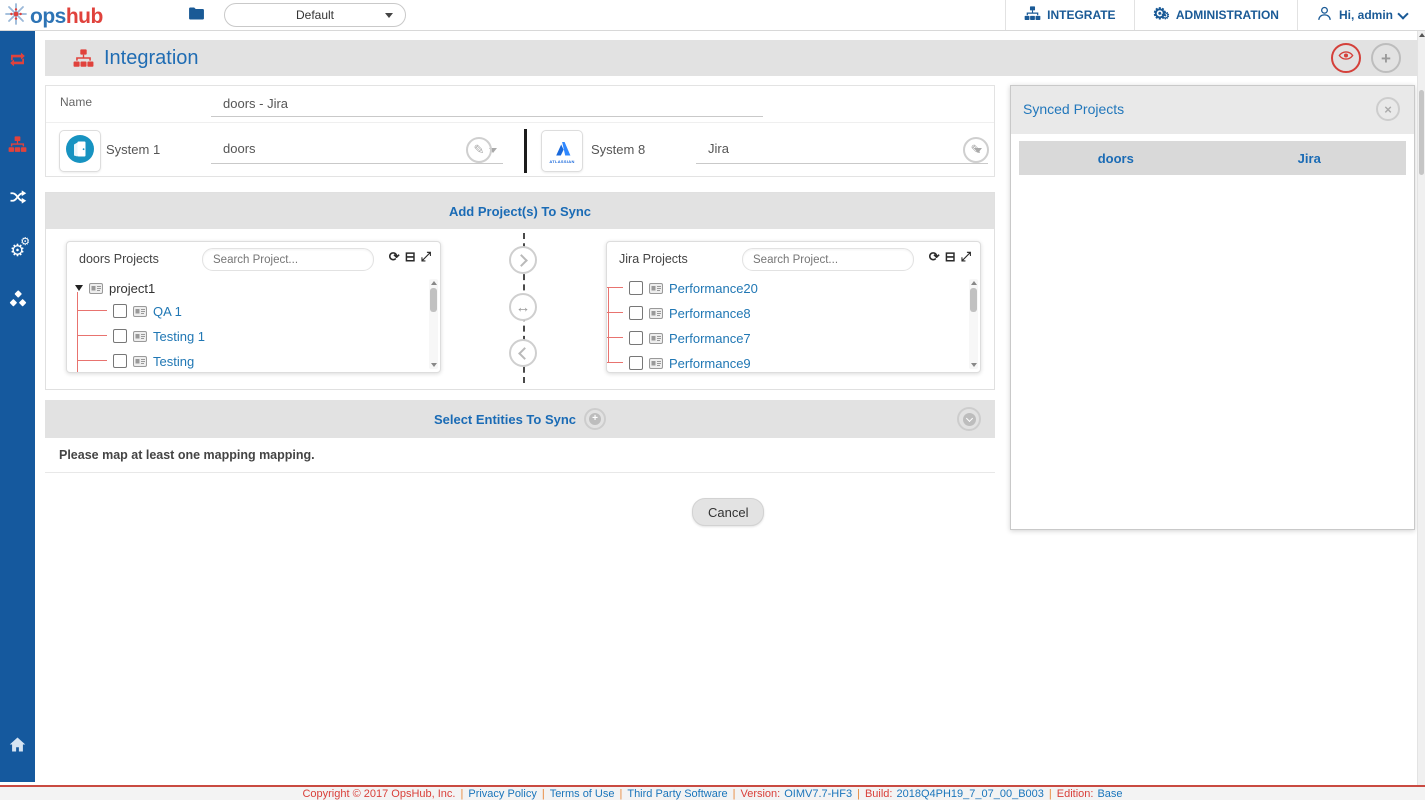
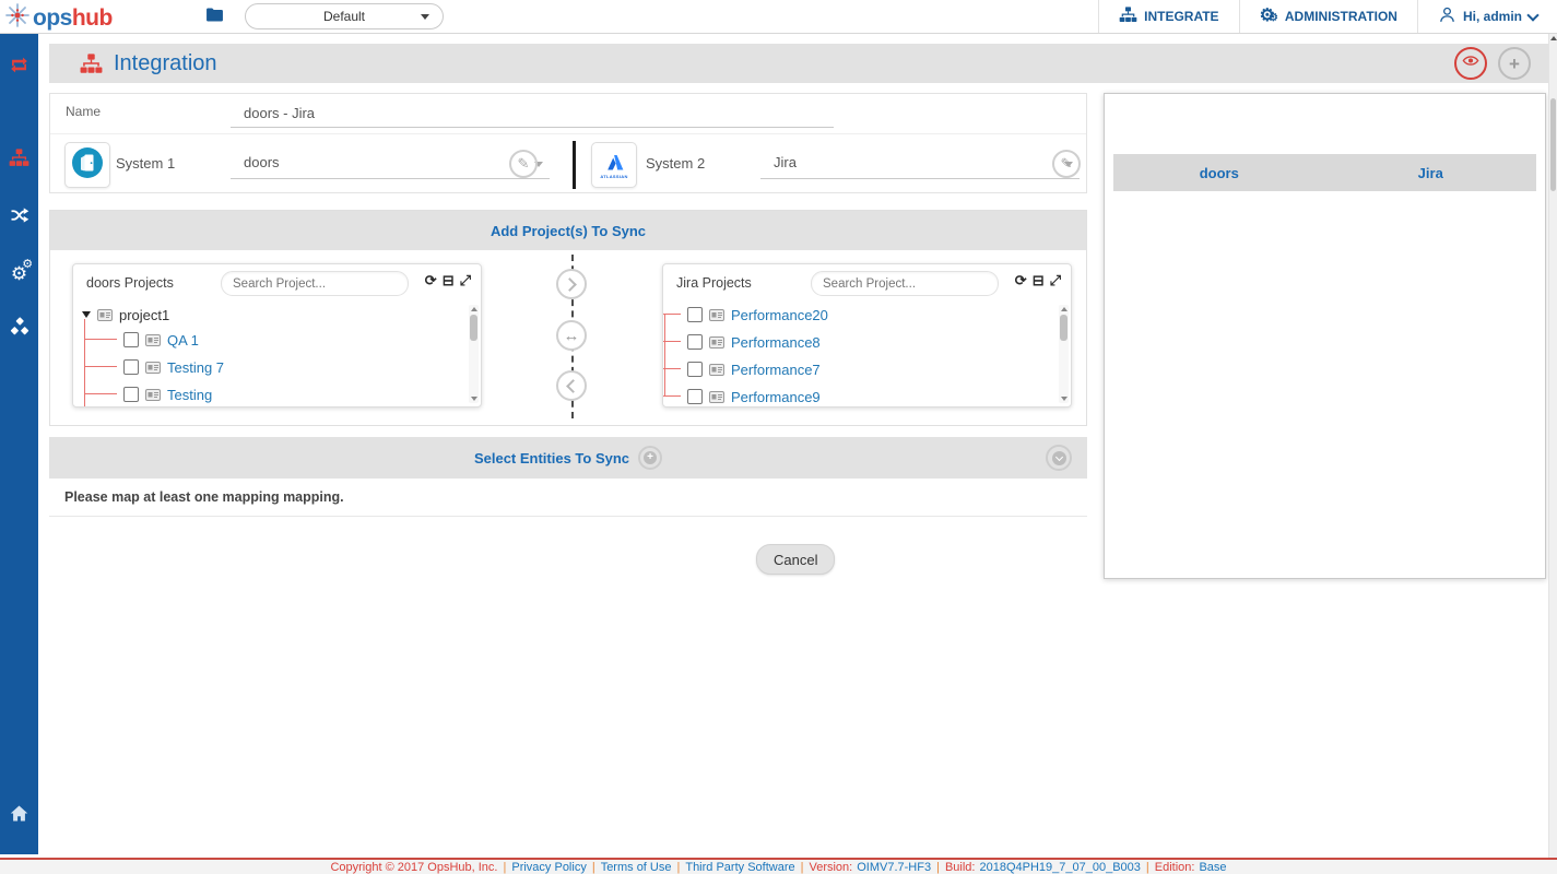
  opshub
  Default
  INTEGRATE
  ⚙⚙
  ADMINISTRATION
  Hi, admin
  ⚙
  ⚙
  Integration
  +
  Name
  doors - Jira
  System 1
  doors
  ✎
- System 8
+ System 2
  Jira
  ✎
  Add Project(s) To Sync
  doors Projects
  Search Project...
  ⟳
  ⊟
  ⤢
  project1
  QA 1
- Testing 1
+ Testing 7
  Testing
  ↔
  Jira Projects
  Search Project...
  ⟳
  ⊟
  ⤢
  Performance20
  Performance8
  Performance7
  Performance9
  Select Entities To Sync
  +
  Please map at least one mapping mapping.
  Cancel
- Synced Projects
- ×
  doors
  Jira
  Copyright © 2017 OpsHub, Inc.
  |
  Privacy Policy
  |
  Terms of Use
  |
  Third Party Software
  |
  Version:
  OIMV7.7-HF3
  |
  Build:
  2018Q4PH19_7_07_00_B003
  |
  Edition:
  Base
